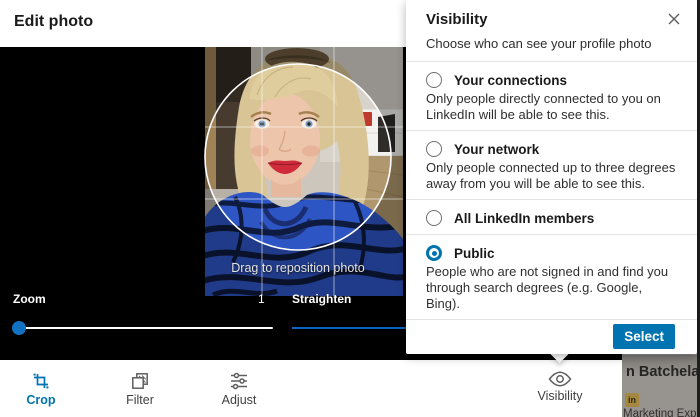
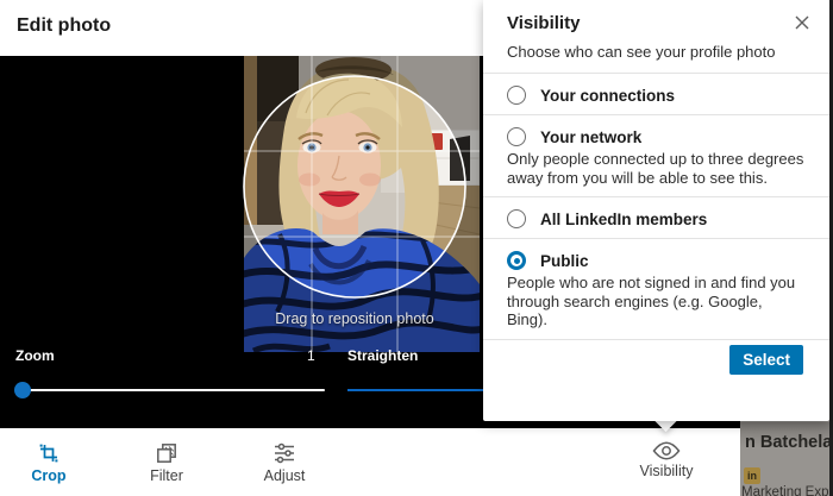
  n Batchela
  in
  Marketing Exp
  Edit photo
  Drag to reposition photo
  Zoom
  1
  Straighten
  Crop
  Filter
  Adjust
  Visibility
  Visibility
  Choose who can see your profile photo
  Your connections
- Only people directly connected to you on LinkedIn will be able to see this.
  Your network
  Only people connected up to three degrees away from you will be able to see this.
  All LinkedIn members
  Public
- People who are not signed in and find you through search degrees (e.g. Google, Bing).
+ People who are not signed in and find you through search engines (e.g. Google, Bing).
  Select
